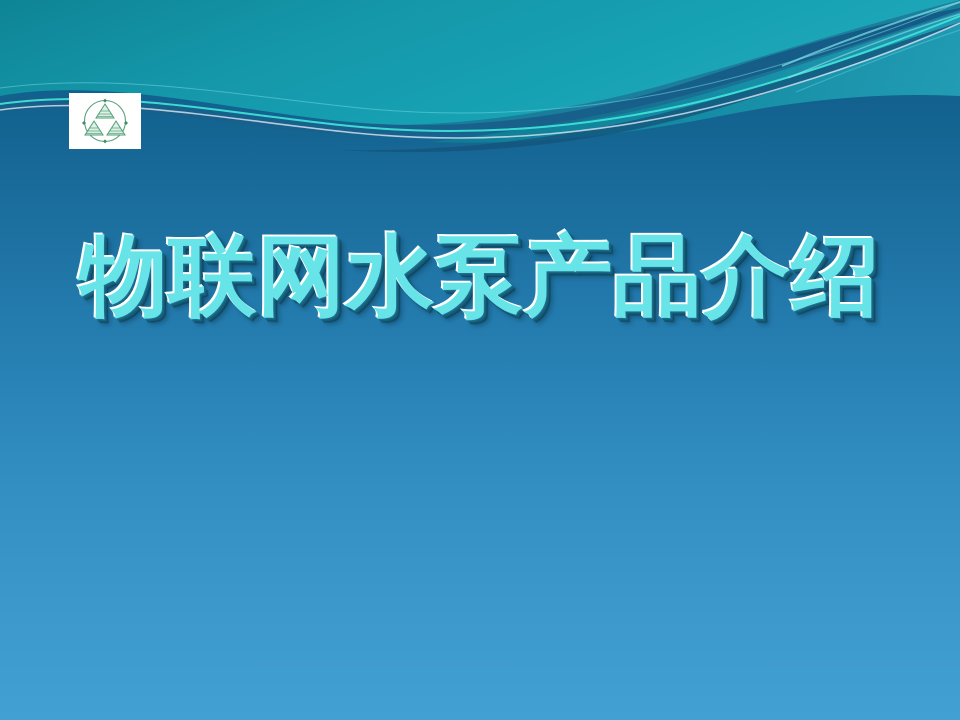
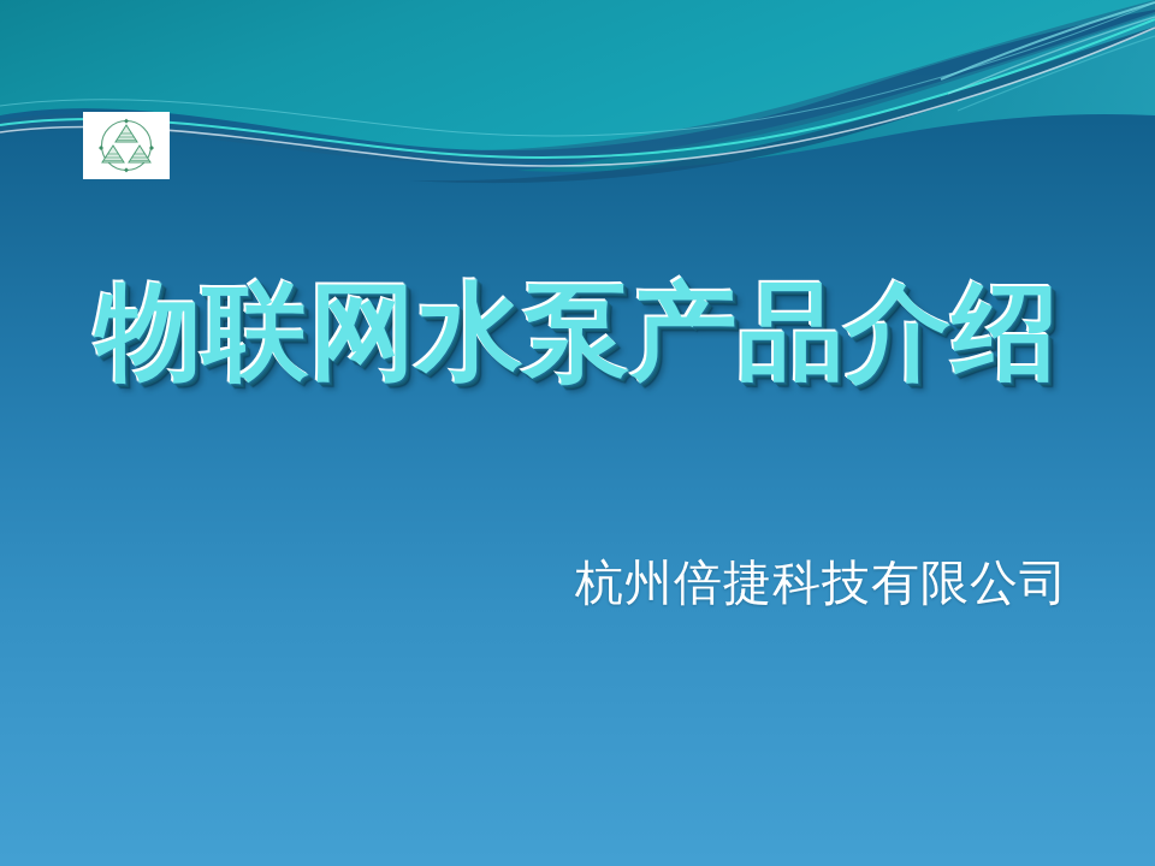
  物联网水泵产品介绍
+ 杭州倍捷科技有限公司
